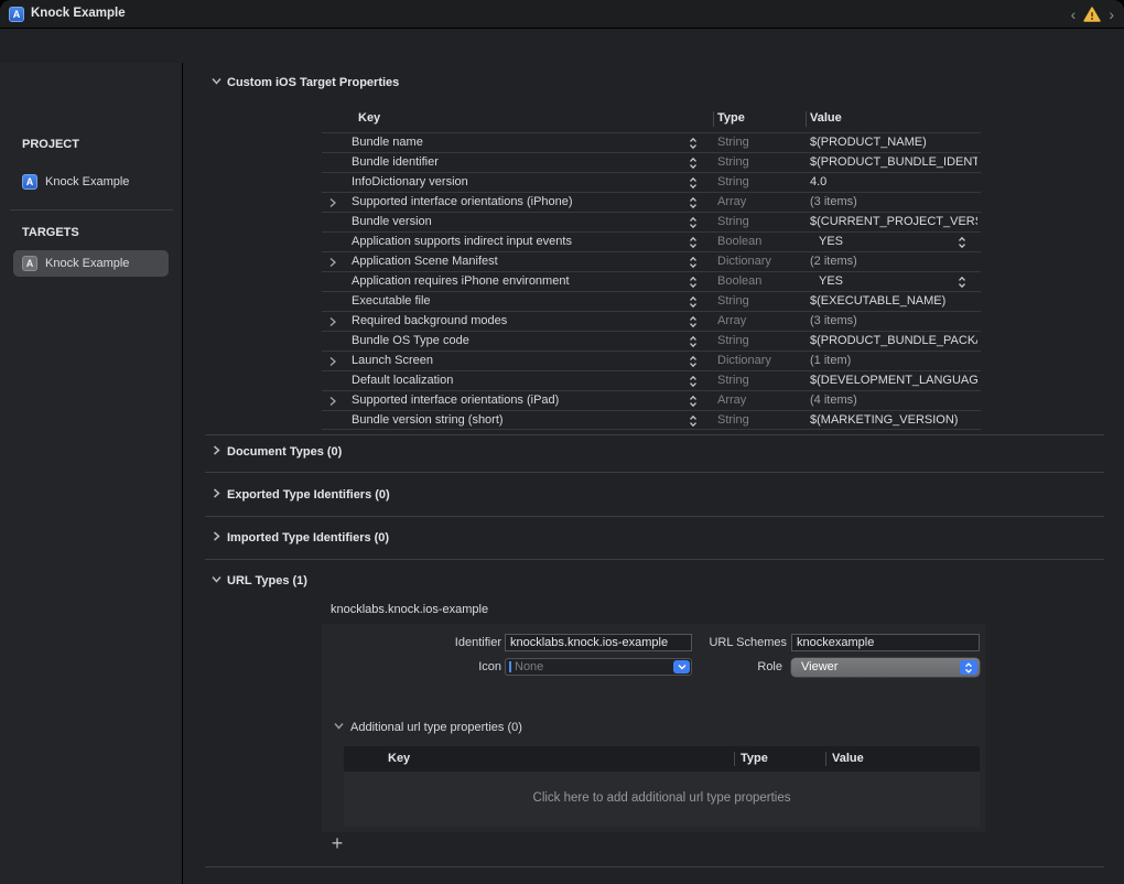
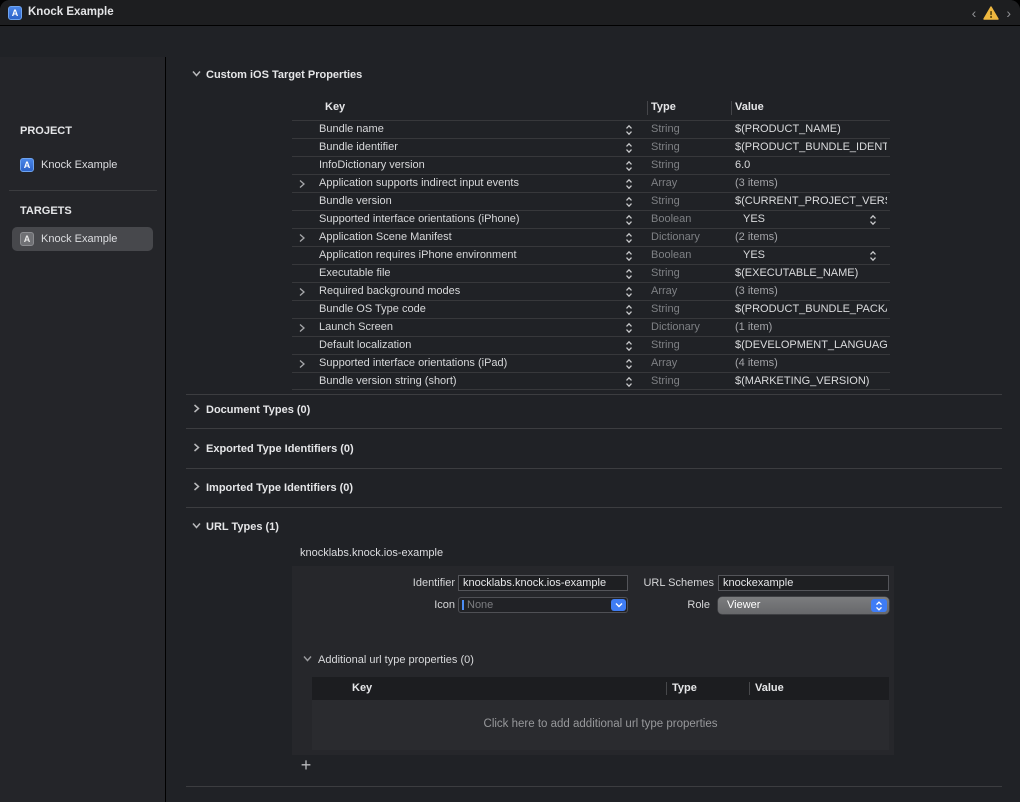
  A
  Knock Example
  ‹
  ›
  PROJECT
  A
  Knock Example
  TARGETS
  A
  Knock Example
  Custom iOS Target Properties
  Key
  Type
  Value
  Bundle name
  String
  $(PRODUCT_NAME)
  Bundle identifier
  String
  $(PRODUCT_BUNDLE_IDENT
  InfoDictionary version
  String
- 4.0
+ 6.0
- Supported interface orientations (iPhone)
+ Application supports indirect input events
  Array
  (3 items)
  Bundle version
  String
  $(CURRENT_PROJECT_VER
- Application supports indirect input events
+ Supported interface orientations (iPhone)
  Boolean
  YES
  Application Scene Manifest
  Dictionary
  (2 items)
  Application requires iPhone environment
  Boolean
  YES
  Executable file
  String
  $(EXECUTABLE_NAME)
  Required background modes
  Array
  (3 items)
  Bundle OS Type code
  String
  $(PRODUCT_BUNDLE_PACK
  Launch Screen
  Dictionary
  (1 item)
  Default localization
  String
  $(DEVELOPMENT_LANGUAG
  Supported interface orientations (iPad)
  Array
  (4 items)
  Bundle version string (short)
  String
  $(MARKETING_VERSION)
  Document Types (0)
  Exported Type Identifiers (0)
  Imported Type Identifiers (0)
  URL Types (1)
  knocklabs.knock.ios-example
  Identifier
  knocklabs.knock.ios-example
  URL Schemes
  knockexample
  Icon
  None
  Role
  Viewer
  Additional url type properties (0)
  Key
  Type
  Value
  Click here to add additional url type properties
  +
